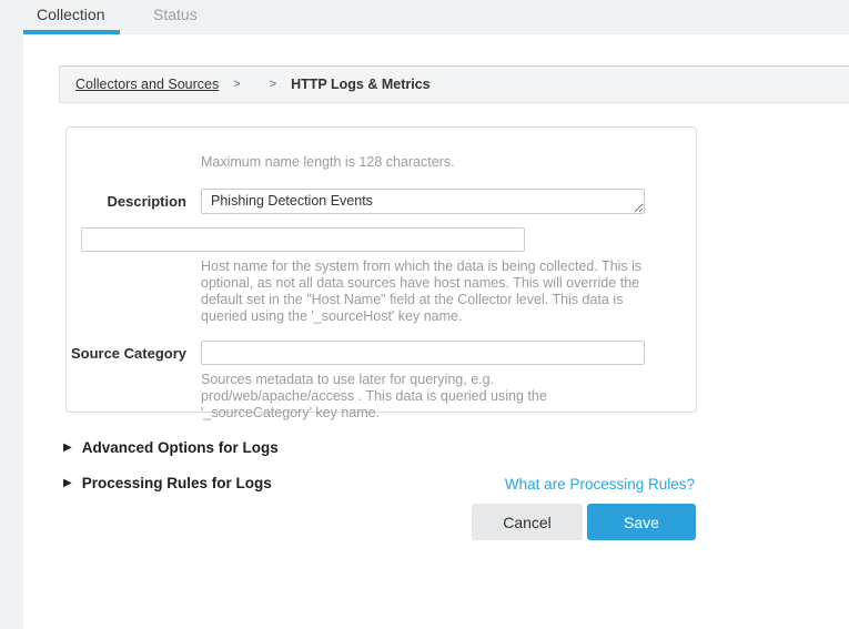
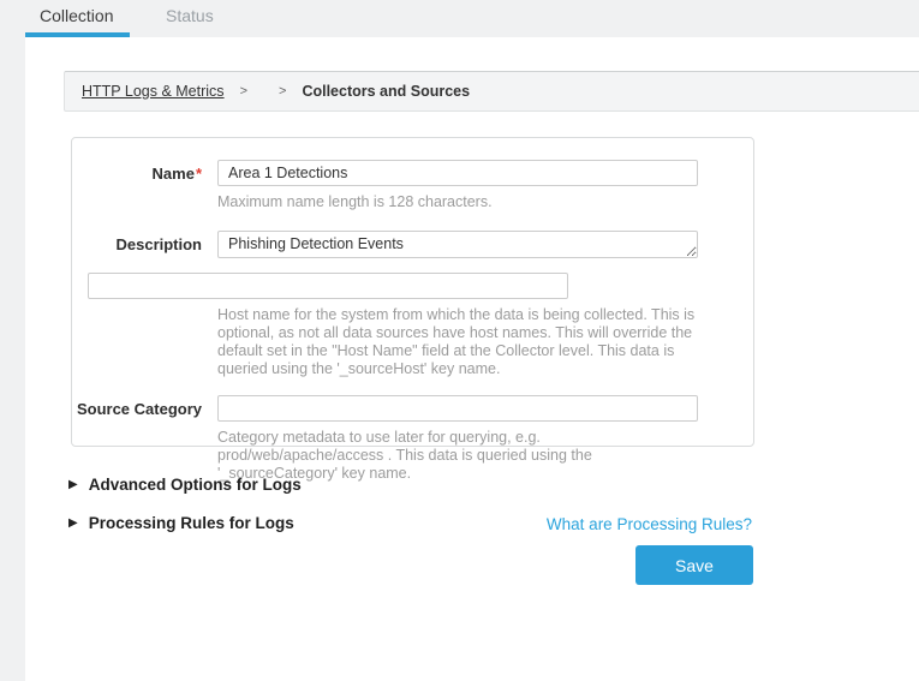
  Collection
  Status
- Collectors and Sources
+ HTTP Logs & Metrics
  >
  >
- HTTP Logs & Metrics
+ Collectors and Sources
+ Name*
+ Area 1 Detections
  Maximum name length is 128 characters.
  Description
  Phishing Detection Events
  Host name for the system from which the data is being collected. This is optional, as not all data sources have host names. This will override the default set in the "Host Name" field at the Collector level. This data is queried using the '_sourceHost' key name.
  Source Category
- Sources metadata to use later for querying, e.g. prod/web/apache/access . This data is queried using the '_sourceCategory' key name.
+ Category metadata to use later for querying, e.g. prod/web/apache/access . This data is queried using the '_sourceCategory' key name.
  ▶
  Advanced Options for Logs
  ▶
  Processing Rules for Logs
  What are Processing Rules?
- Cancel
  Save
